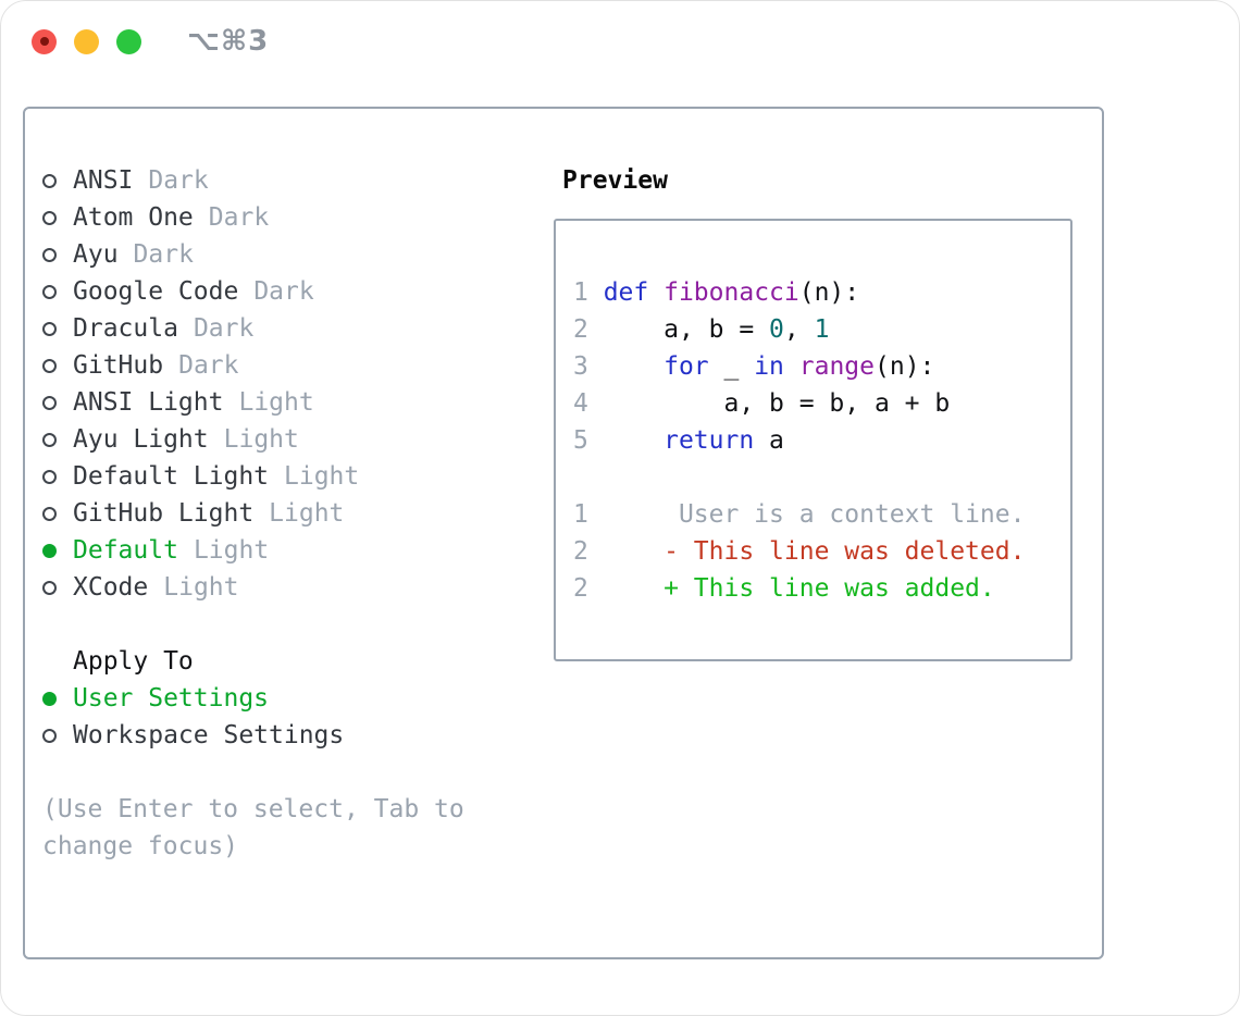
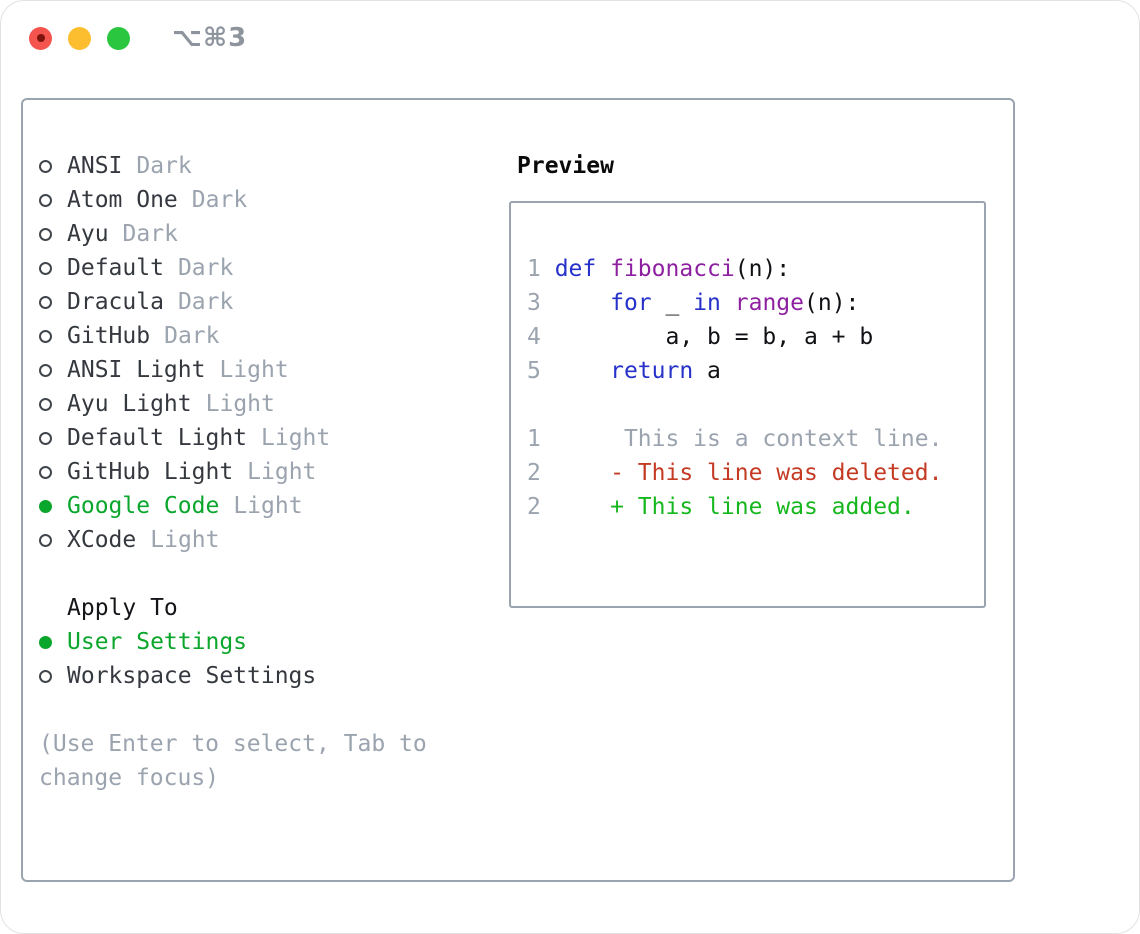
  ⌥⌘3
  ANSI
  Dark
  Atom One
  Dark
  Ayu
  Dark
- Google Code
+ Default
  Dark
  Dracula
  Dark
  GitHub
  Dark
  ANSI Light
  Light
  Ayu Light
  Light
  Default Light
  Light
  GitHub Light
  Light
- Default
+ Google Code
  Light
  XCode
  Light
  Apply To
  User Settings
  Workspace Settings
  (Use Enter to select, Tab to change focus)
  Preview
  1 def fibonacci(n):
- 2 a, b = 0, 1
  3 for _ in range(n):
  4 a, b = b, a + b
  5 return a
- 1 User is a context line.
+ 1 This is a context line.
  2 - This line was deleted.
  2 + This line was added.
